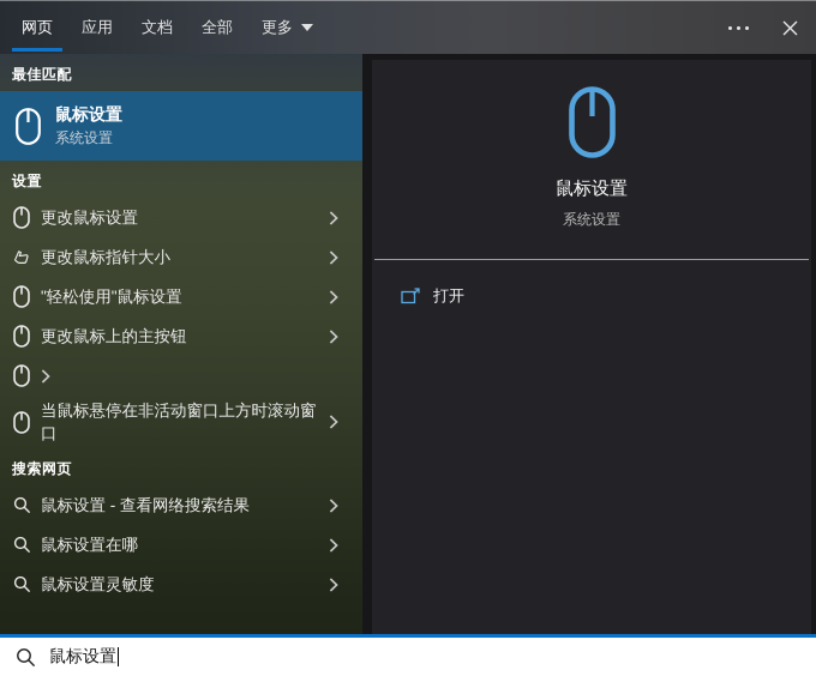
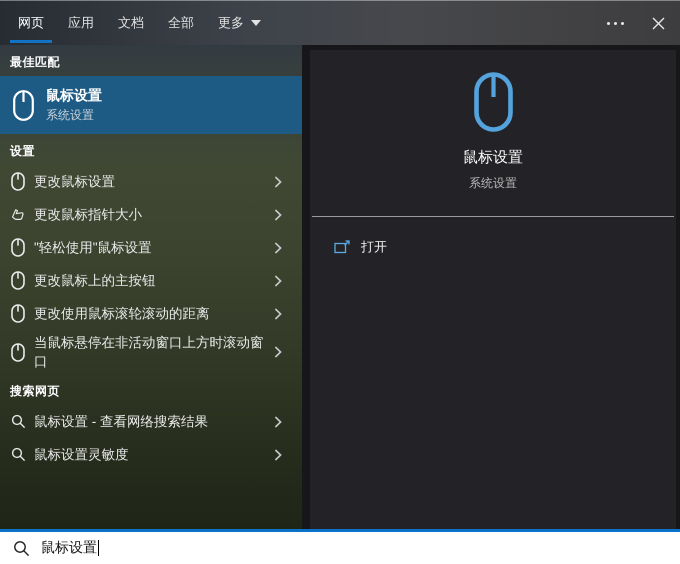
  网页
  应用
  文档
  全部
  更多
  最佳匹配
  鼠标设置
  系统设置
  设置
  更改鼠标设置
  更改鼠标指针大小
  "轻松使用"鼠标设置
  更改鼠标上的主按钮
+ 更改使用鼠标滚轮滚动的距离
  当鼠标悬停在非活动窗口上方时滚动窗口
  搜索网页
  鼠标设置 - 查看网络搜索结果
- 鼠标设置在哪
  鼠标设置灵敏度
  鼠标设置
  系统设置
  打开
  鼠标设置
